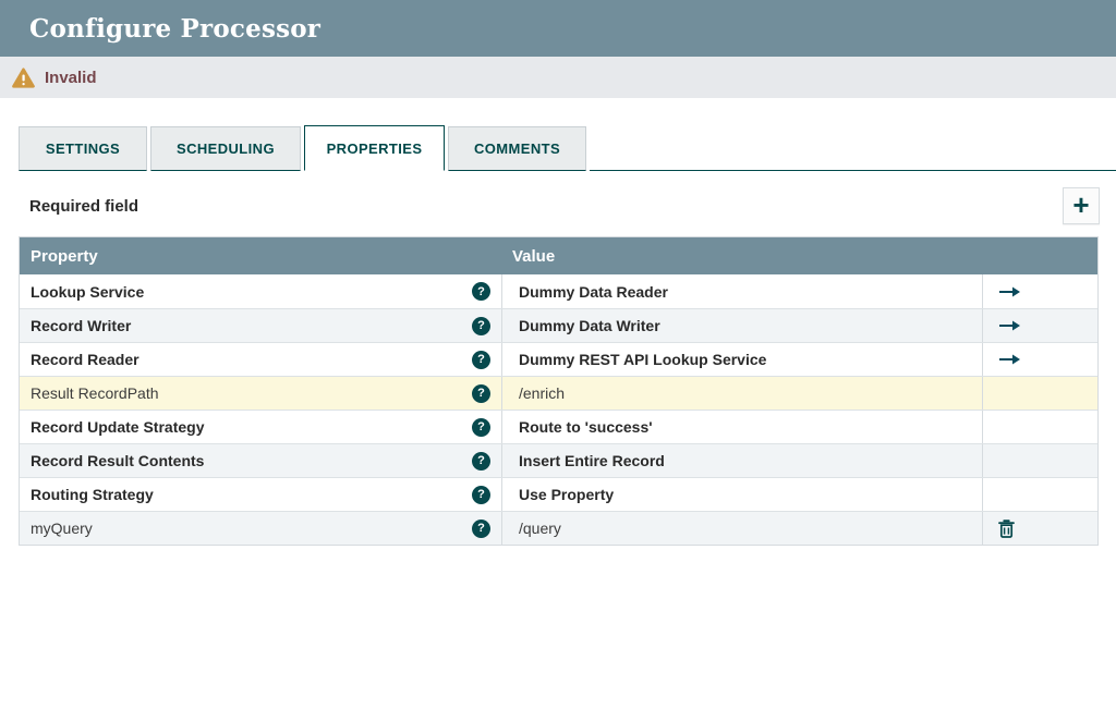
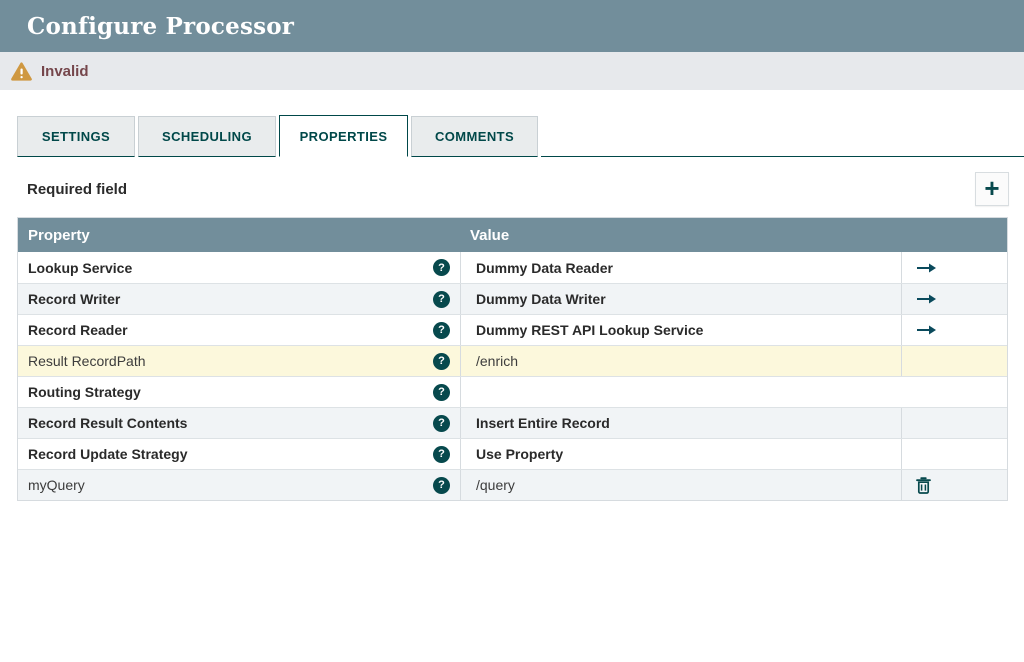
  Configure Processor
  Invalid
  SETTINGS
  SCHEDULING
  PROPERTIES
  COMMENTS
  Required field
  +
  Property
  Value
  Lookup Service
  ?
  Dummy Data Reader
  Record Writer
  ?
  Dummy Data Writer
  Record Reader
  ?
  Dummy REST API Lookup Service
  Result RecordPath
  ?
  /enrich
- Record Update Strategy
+ Routing Strategy
  ?
- Route to 'success'
  Record Result Contents
  ?
  Insert Entire Record
- Routing Strategy
+ Record Update Strategy
  ?
  Use Property
  myQuery
  ?
  /query
